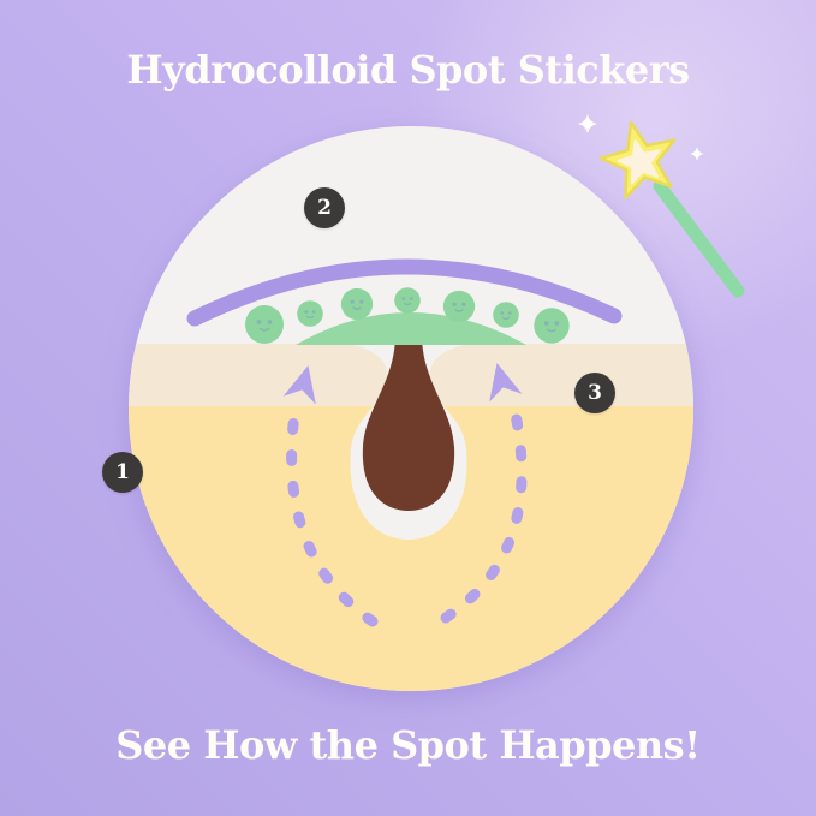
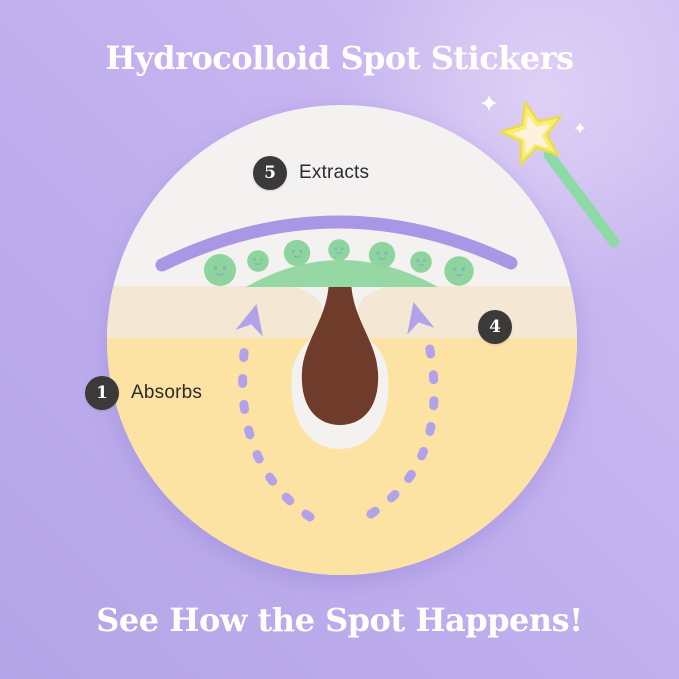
  Hydrocolloid Spot Stickers
  1
+ Absorbs
- 2
+ 5
+ Extracts
- 3
+ 4
  See How the Spot Happens!
